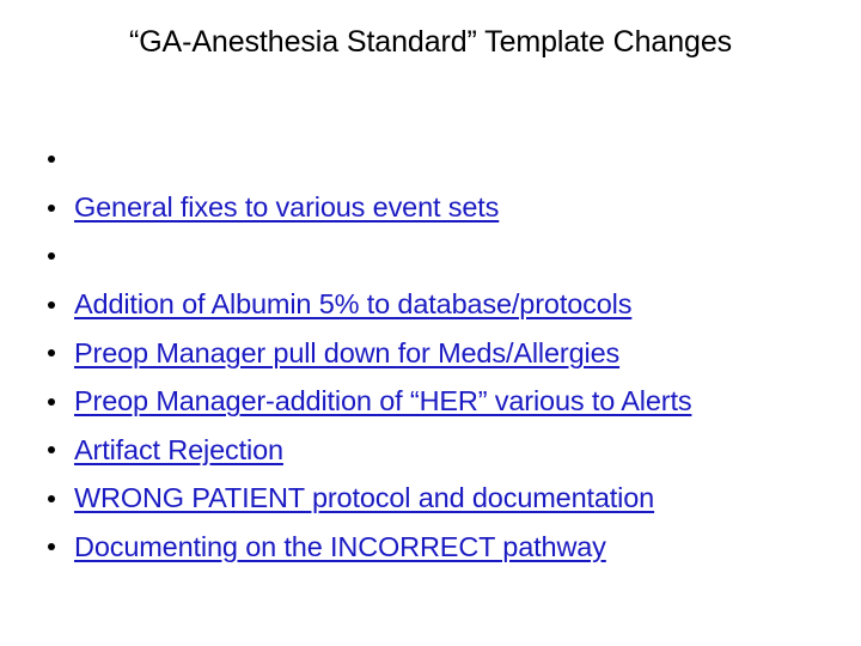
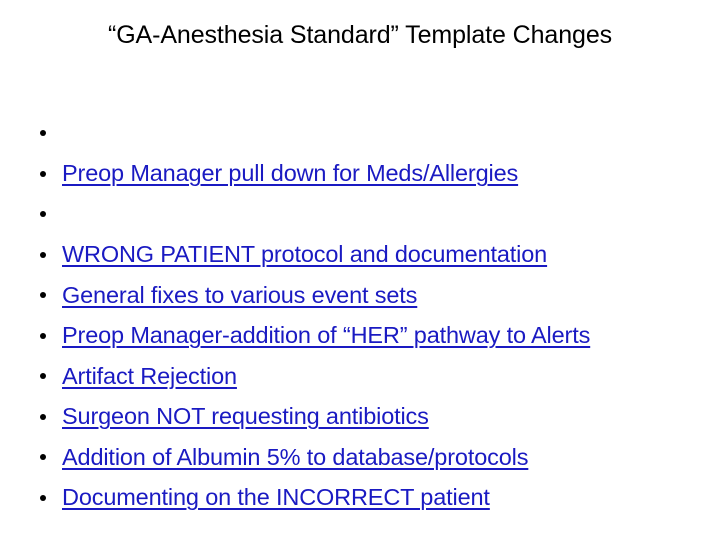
  “GA-Anesthesia Standard” Template Changes
- General fixes to various event sets
+ Preop Manager pull down for Meds/Allergies
- Addition of Albumin 5% to database/protocols
+ WRONG PATIENT protocol and documentation
- Preop Manager pull down for Meds/Allergies
+ General fixes to various event sets
- Preop Manager-addition of “HER” various to Alerts
+ Preop Manager-addition of “HER” pathway to Alerts
  Artifact Rejection
+ Surgeon NOT requesting antibiotics
- WRONG PATIENT protocol and documentation
+ Addition of Albumin 5% to database/protocols
- Documenting on the INCORRECT pathway
+ Documenting on the INCORRECT patient
